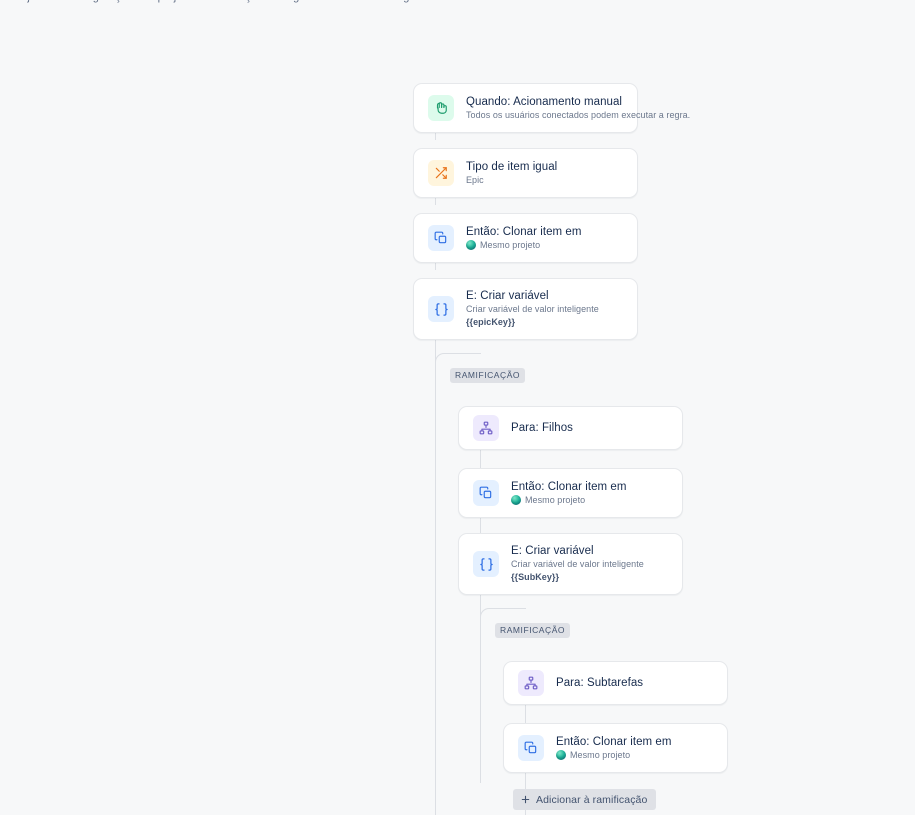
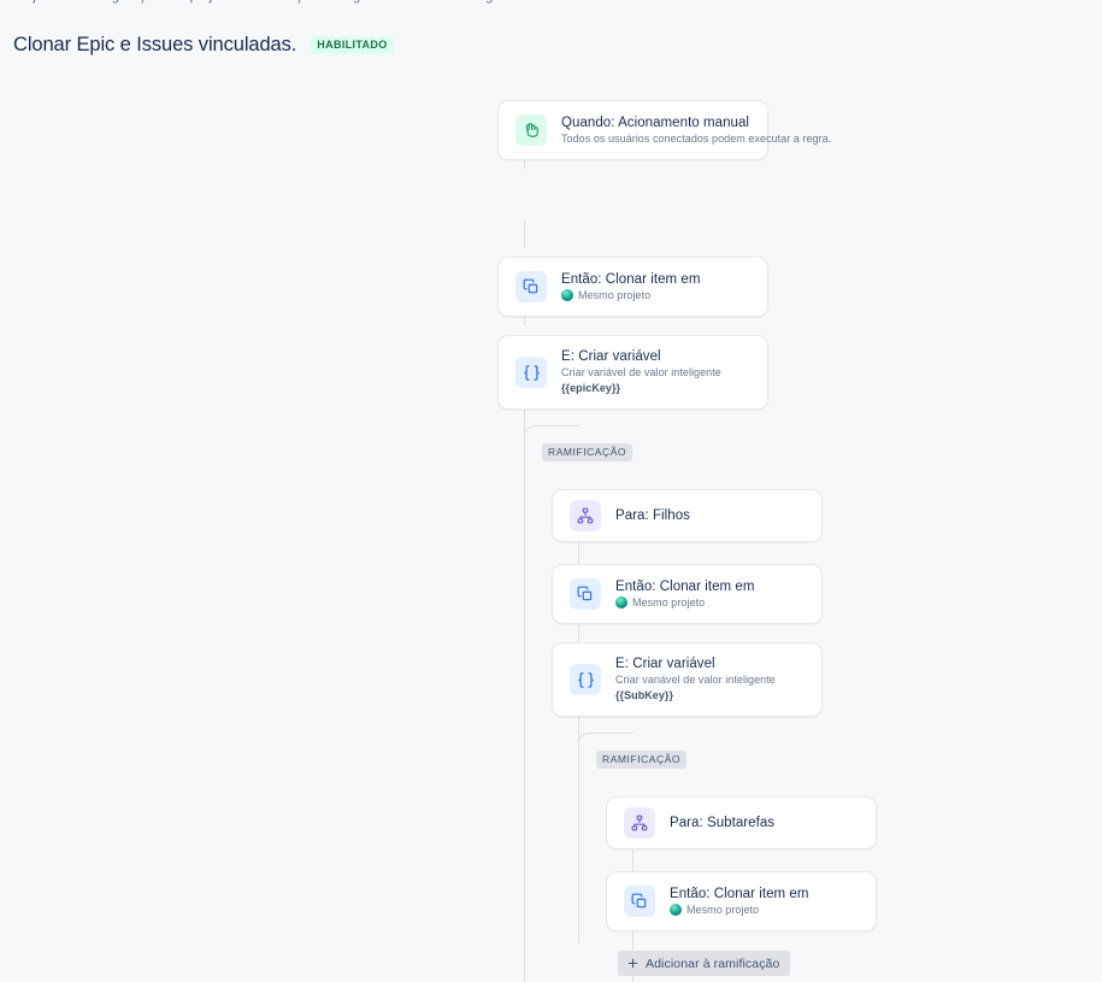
+ Clonar Epic e Issues vinculadas.
+ HABILITADO
  RAMIFICAÇÃO
  RAMIFICAÇÃO
  Quando: Acionamento manual
  Todos os usuários conectados podem executar a regra.
- Tipo de item igual
- Epic
  Então: Clonar item em
  Mesmo projeto
  E: Criar variável
  Criar variável de valor inteligente
  {{epicKey}}
  Para: Filhos
  Então: Clonar item em
  Mesmo projeto
  E: Criar variável
  Criar variável de valor inteligente
  {{SubKey}}
  Para: Subtarefas
  Então: Clonar item em
  Mesmo projeto
  Adicionar à ramificação
